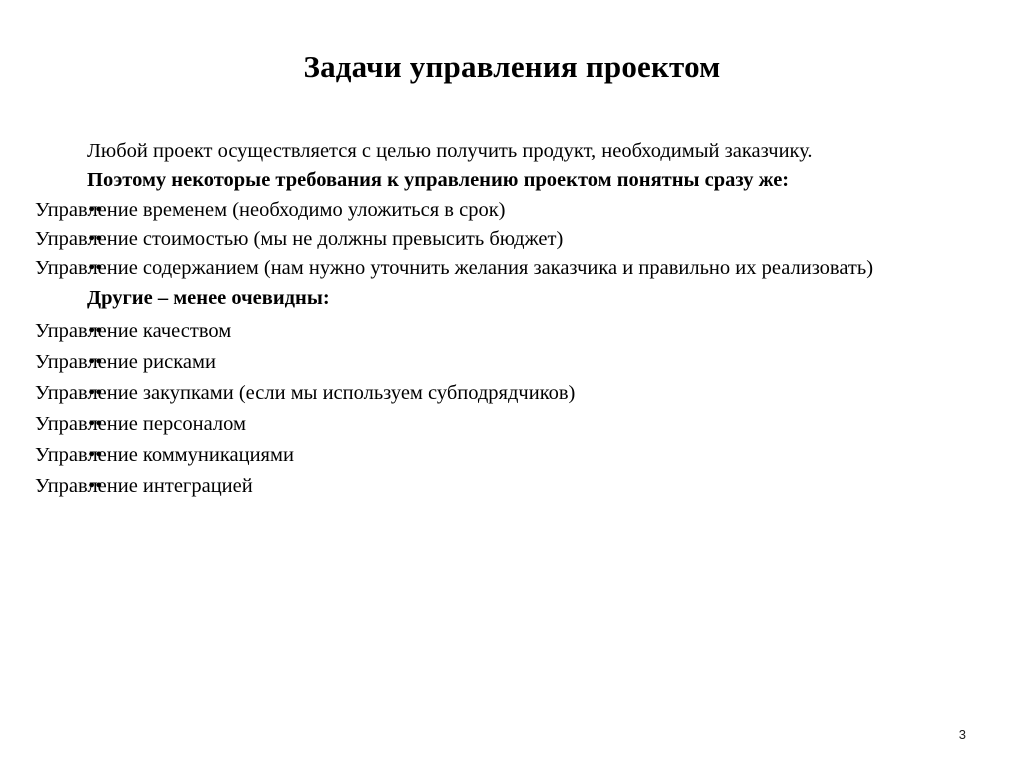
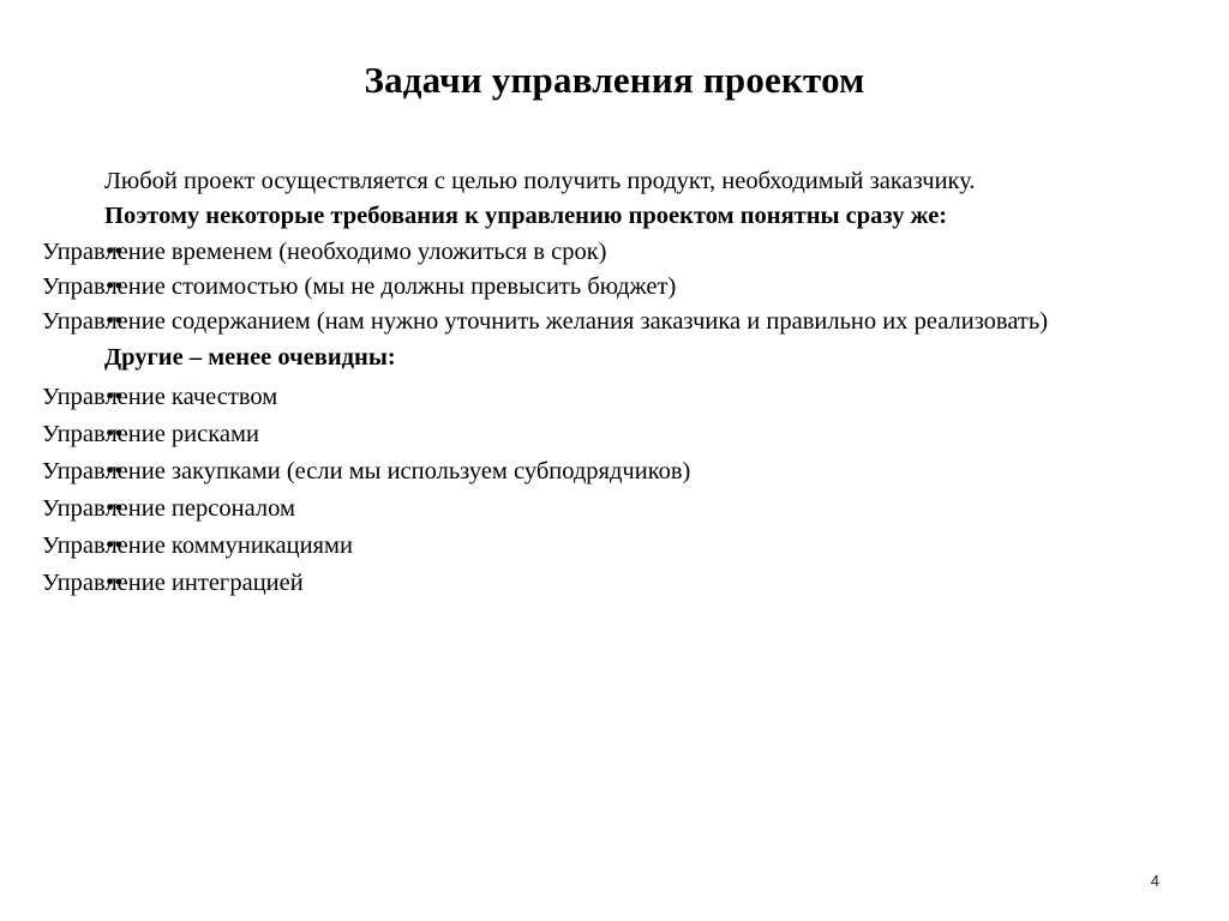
  Задачи управления проектом
  Любой проект осуществляется с целью получить продукт, необходимый заказчику.
  Поэтому некоторые требования к управлению проектом понятны сразу же:
  •
  Управление временем (необходимо уложиться в срок)
  •
  Управление стоимостью (мы не должны превысить бюджет)
  •
  Управление содержанием (нам нужно уточнить желания заказчика и правильно их реализовать)
  Другие – менее очевидны:
  •
  Управление качеством
  •
  Управление рисками
  •
  Управление закупками (если мы используем субподрядчиков)
  •
  Управление персоналом
  •
  Управление коммуникациями
  •
  Управление интеграцией
- 3
+ 4
